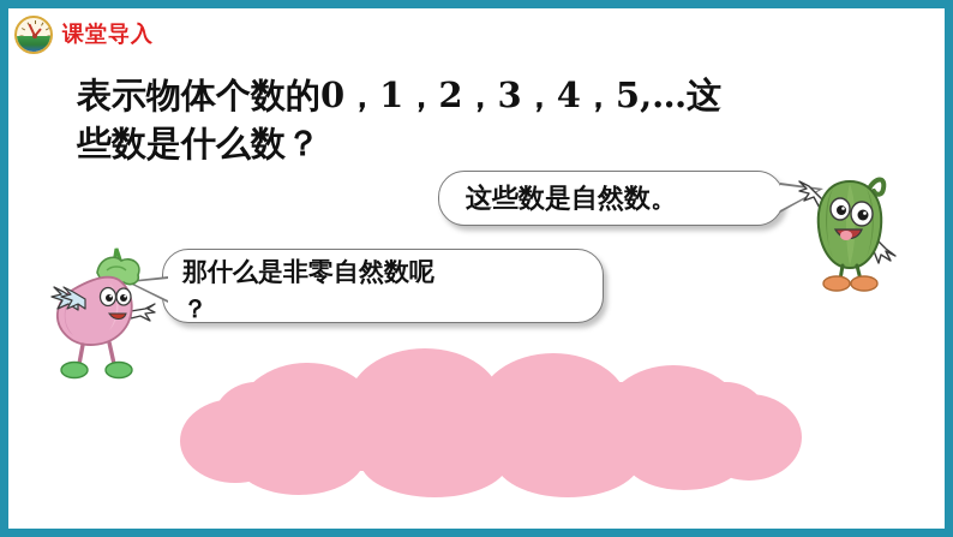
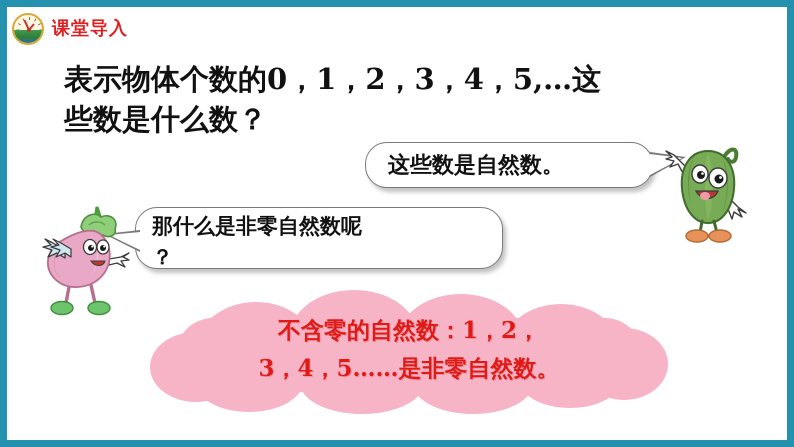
  课堂导入
  表示物体个数的0，1，2，3，4，5,…这
  些数是什么数？
  这些数是自然数。
  那什么是非零自然数呢
  ？
+ 不含零的自然数：1，2，
+ 3，4，5……是非零自然数。
